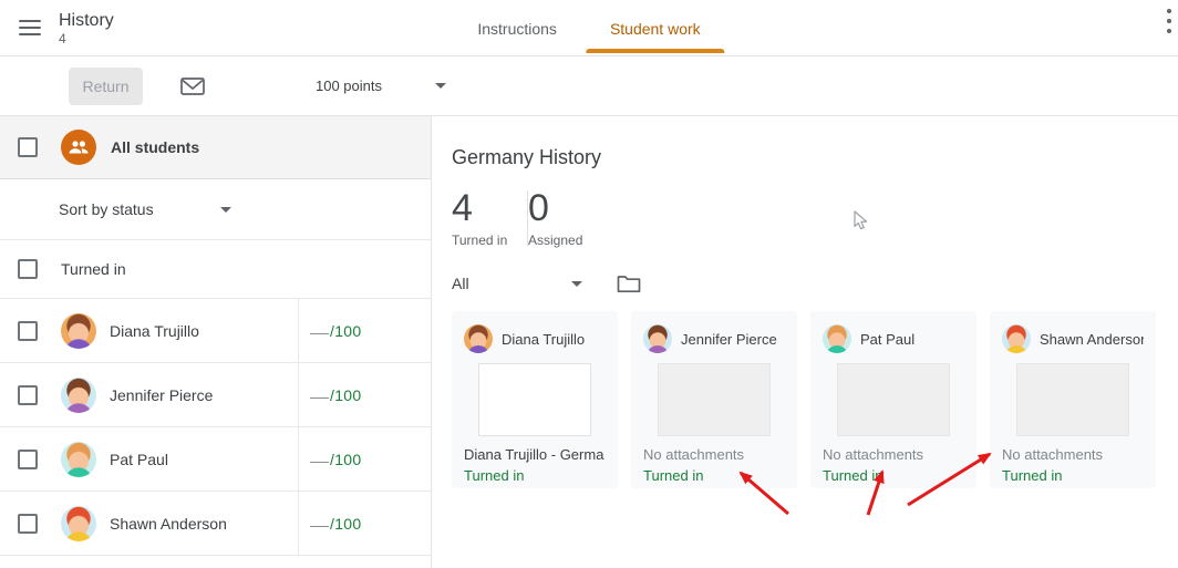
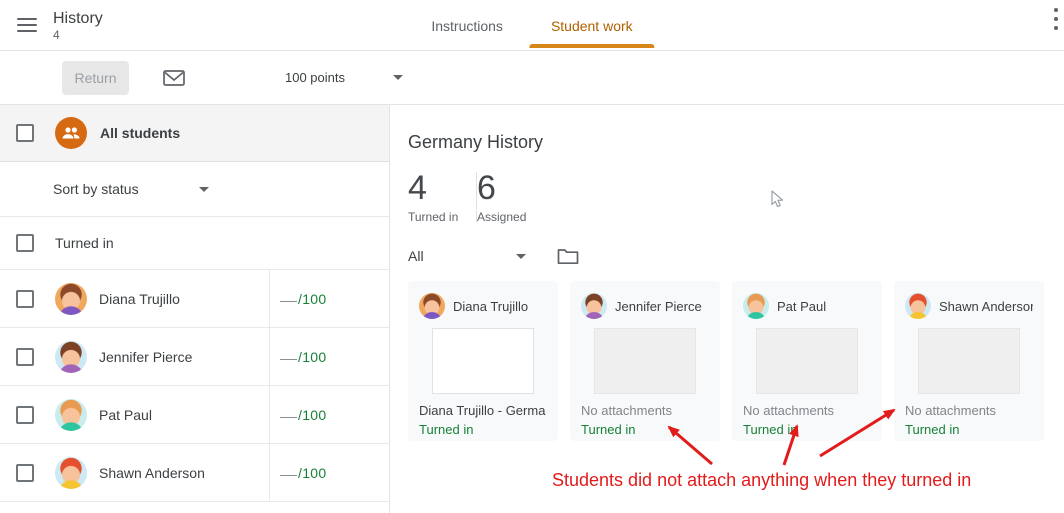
  History
  4
  Instructions
  Student work
  Return
  100 points
  All students
  Sort by status
  Turned in
  Diana Trujillo
  /100
  Jennifer Pierce
  /100
  Pat Paul
  /100
  Shawn Anderson
  /100
  Germany History
  4
  Turned in
- 0
+ 6
  Assigned
  All
  Diana Trujillo
  Diana Trujillo - Germa
  Turned in
  Jennifer Pierce
  No attachments
  Turned in
  Pat Paul
  No attachments
  Turned in
  Shawn Anderso
  No attachments
  Turned in
+ Students did not attach anything when they turned in
